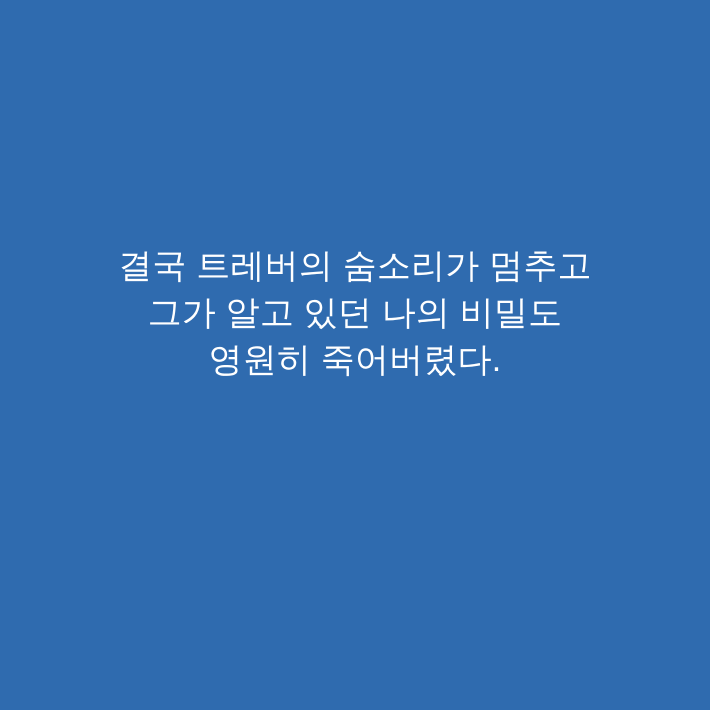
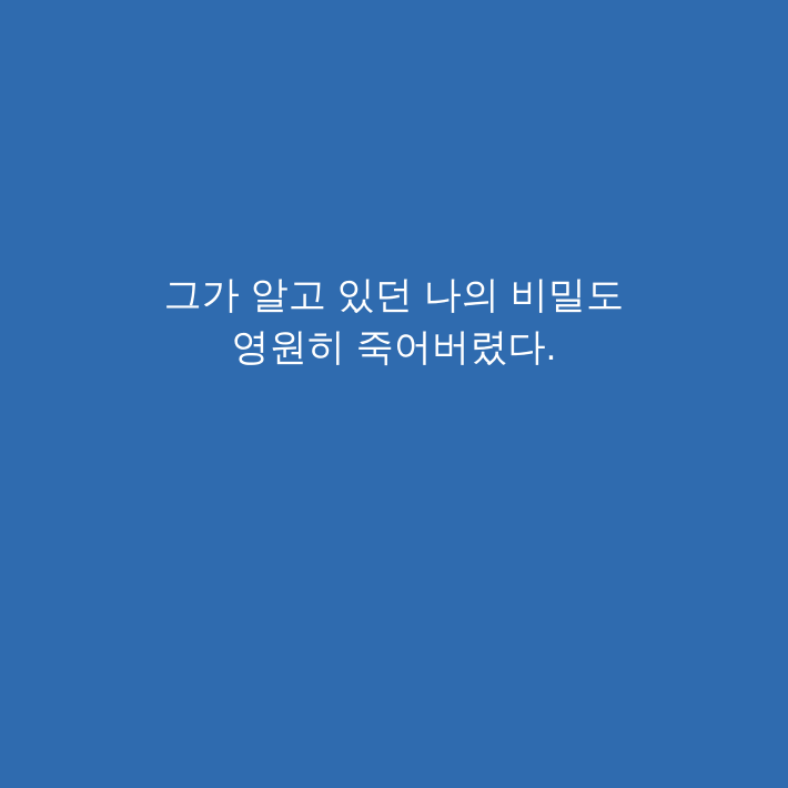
- 결국 트레버의 숨소리가 멈추고
  그가 알고 있던 나의 비밀도
  영원히 죽어버렸다.
